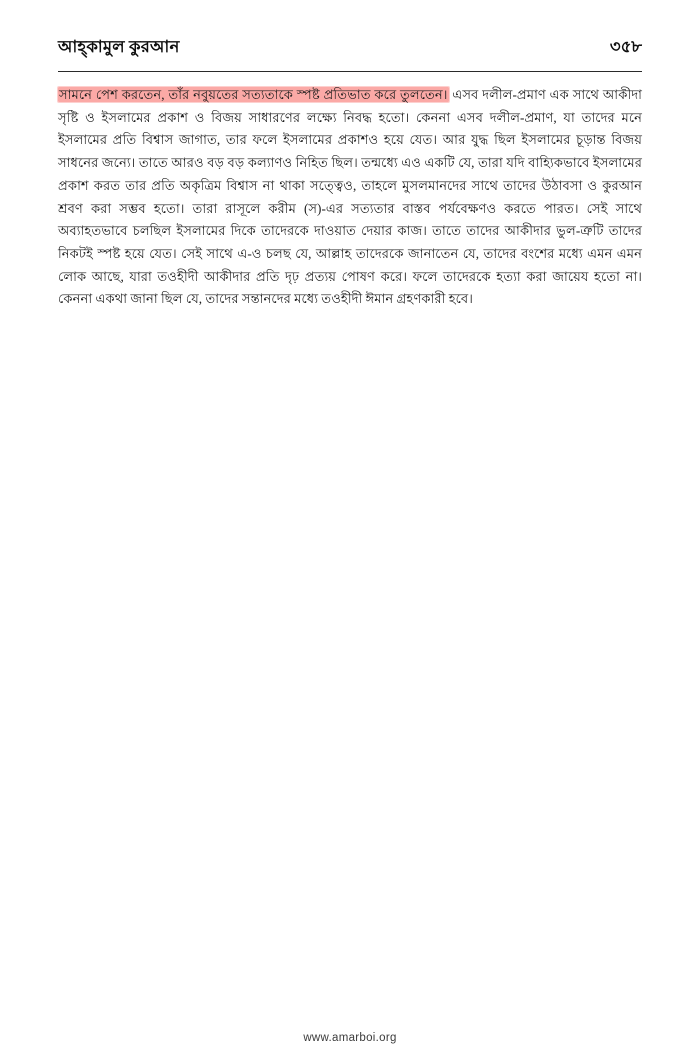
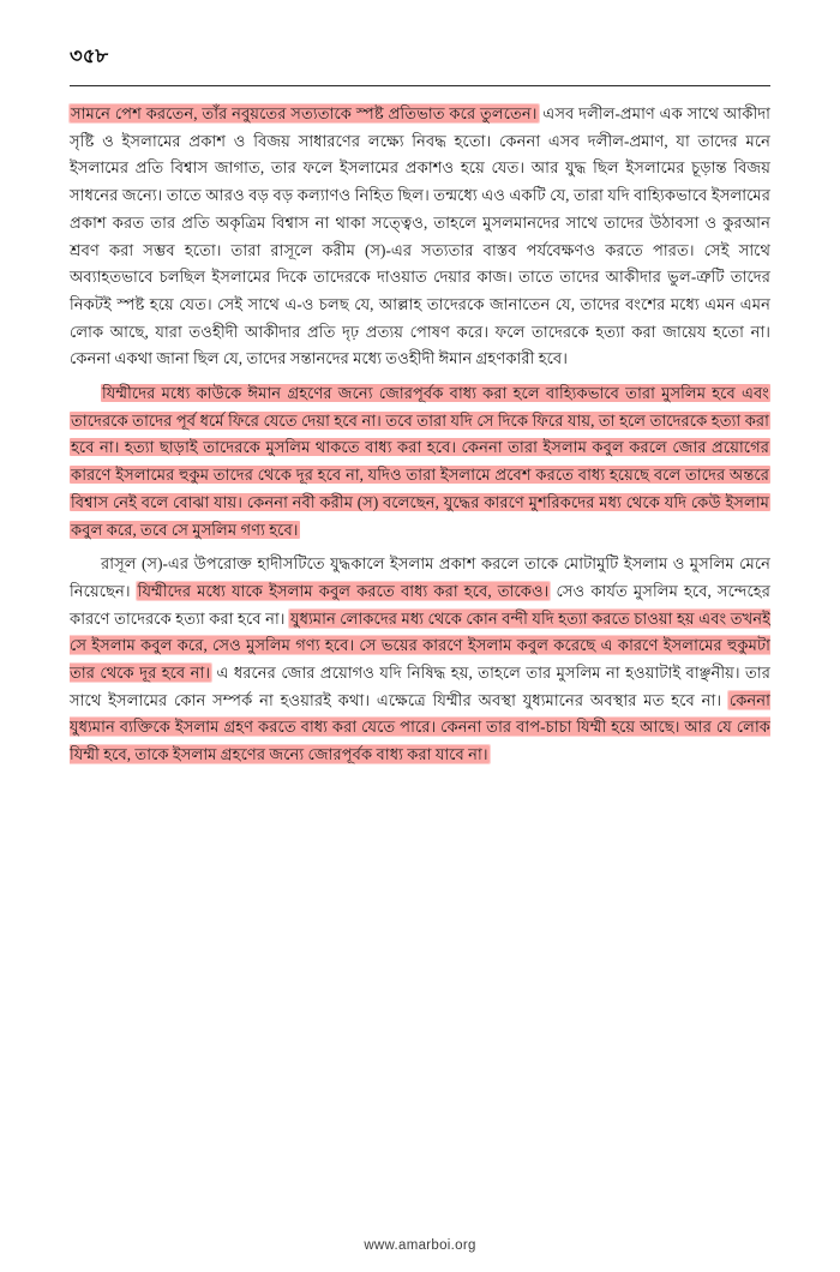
- আহ্কামুল কুরআন
  ৩৫৮
  সামনে পেশ করতেন, তাঁর নবুয়তের সত্যতাকে স্পষ্ট প্রতিভাত করে তুলতেন। এসব দলীল-প্রমাণ এক সাথে আকীদা সৃষ্টি ও ইসলামের প্রকাশ ও বিজয় সাধারণের লক্ষ্যে নিবদ্ধ হতো। কেননা এসব দলীল-প্রমাণ, যা তাদের মনে ইসলামের প্রতি বিশ্বাস জাগাত, তার ফলে ইসলামের প্রকাশও হয়ে যেত। আর যুদ্ধ ছিল ইসলামের চূড়ান্ত বিজয় সাধনের জন্যে। তাতে আরও বড় বড় কল্যাণও নিহিত ছিল। তন্মধ্যে এও একটি যে, তারা যদি বাহ্যিকভাবে ইসলামের প্রকাশ করত তার প্রতি অকৃত্রিম বিশ্বাস না থাকা সত্ত্বেও, তাহলে মুসলমানদের সাথে তাদের উঠাবসা ও কুরআন শ্রবণ করা সম্ভব হতো। তারা রাসূলে করীম (স)-এর সত্যতার বাস্তব পর্যবেক্ষণও করতে পারত। সেই সাথে অব্যাহতভাবে চলছিল ইসলামের দিকে তাদেরকে দাওয়াত দেয়ার কাজ। তাতে তাদের আকীদার ভুল-ত্রুটি তাদের নিকটই স্পষ্ট হয়ে যেত। সেই সাথে এ-ও চলছ যে, আল্লাহ তাদেরকে জানাতেন যে, তাদের বংশের মধ্যে এমন এমন লোক আছে, যারা তওহীদী আকীদার প্রতি দৃঢ় প্রত্যয় পোষণ করে। ফলে তাদেরকে হত্যা করা জায়েয হতো না। কেননা একথা জানা ছিল যে, তাদের সন্তানদের মধ্যে তওহীদী ঈমান গ্রহণকারী হবে।
+ যিম্মীদের মধ্যে কাউকে ঈমান গ্রহণের জন্যে জোরপূর্বক বাধ্য করা হলে বাহ্যিকভাবে তারা মুসলিম হবে এবং তাদেরকে তাদের পূর্ব ধর্মে ফিরে যেতে দেয়া হবে না। তবে তারা যদি সে দিকে ফিরে যায়, তা হলে তাদেরকে হত্যা করা হবে না। হত্যা ছাড়াই তাদেরকে মুসলিম থাকতে বাধ্য করা হবে। কেননা তারা ইসলাম কবুল করলে জোর প্রয়োগের কারণে ইসলামের হুকুম তাদের থেকে দূর হবে না, যদিও তারা ইসলামে প্রবেশ করতে বাধ্য হয়েছে বলে তাদের অন্তরে বিশ্বাস নেই বলে বোঝা যায়। কেননা নবী করীম (স) বলেছেন, যুদ্ধের কারণে মুশরিকদের মধ্য থেকে যদি কেউ ইসলাম কবুল করে, তবে সে মুসলিম গণ্য হবে।
+ রাসূল (স)-এর উপরোক্ত হাদীসটিতে যুদ্ধকালে ইসলাম প্রকাশ করলে তাকে মোটামুটি ইসলাম ও মুসলিম মেনে নিয়েছেন। যিম্মীদের মধ্যে যাকে ইসলাম কবুল করতে বাধ্য করা হবে, তাকেও। সেও কার্যত মুসলিম হবে, সন্দেহের কারণে তাদেরকে হত্যা করা হবে না। যুধ্যমান লোকদের মধ্য থেকে কোন বন্দী যদি হত্যা করতে চাওয়া হয় এবং তখনই সে ইসলাম কবুল করে, সেও মুসলিম গণ্য হবে। সে ভয়ের কারণে ইসলাম কবুল করেছে এ কারণে ইসলামের হুকুমটা তার থেকে দূর হবে না। এ ধরনের জোর প্রয়োগও যদি নিষিদ্ধ হয়, তাহলে তার মুসলিম না হওয়াটাই বাঞ্ছনীয়। তার সাথে ইসলামের কোন সম্পর্ক না হওয়ারই কথা। এক্ষেত্রে যিম্মীর অবস্থা যুধ্যমানের অবস্থার মত হবে না। কেননা যুধ্যমান ব্যক্তিকে ইসলাম গ্রহণ করতে বাধ্য করা যেতে পারে। কেননা তার বাপ-চাচা যিম্মী হয়ে আছে। আর যে লোক যিম্মী হবে, তাকে ইসলাম গ্রহণের জন্যে জোরপূর্বক বাধ্য করা যাবে না।
  www.amarboi.org
